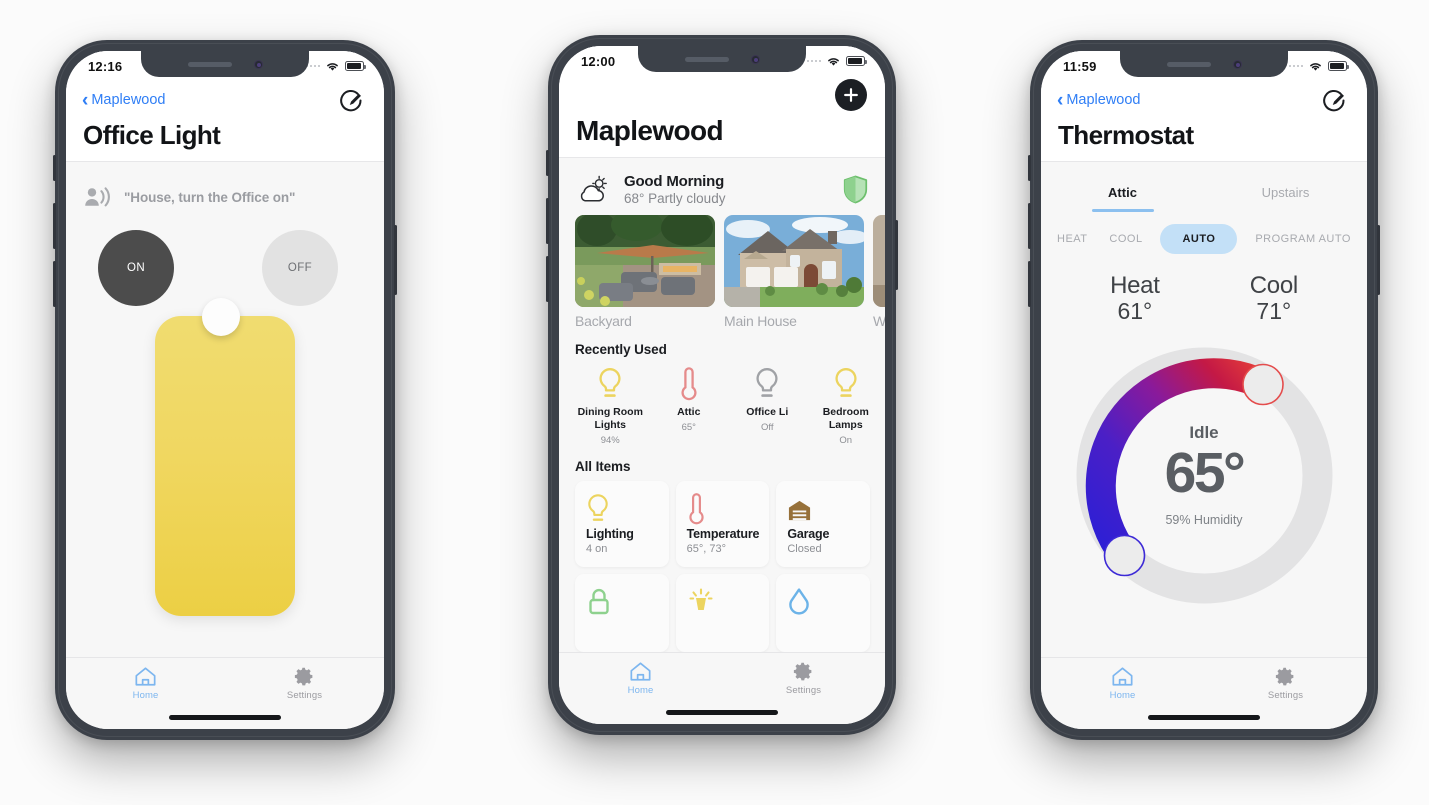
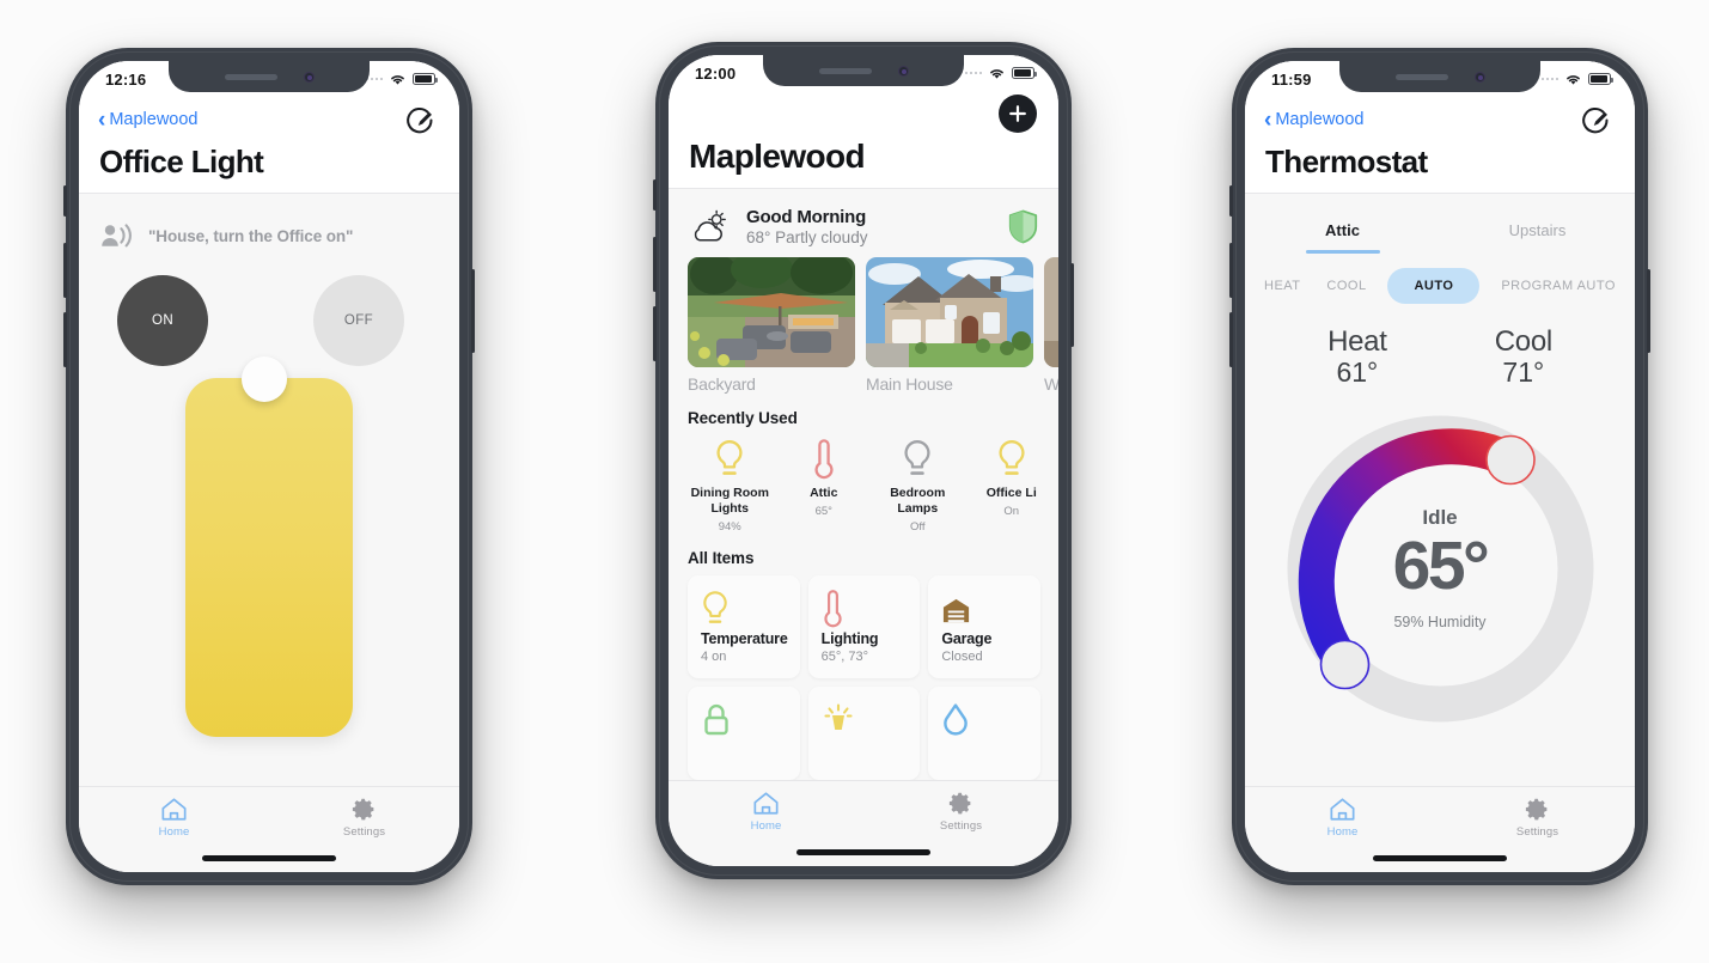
  12:16
  ‹
  Maplewood
  Office Light
  "House, turn the Office on"
  ON
  OFF
  Home
  Settings
  12:00
  Maplewood
  Good Morning
  68° Partly cloudy
  Backyard
  Main House
  W
  Recently Used
  Dining Room Lights
  94%
  Attic
  65°
- Office Li
+ Bedroom Lamps
  Off
- Bedroom Lamps
+ Office Li
  On
  All Items
- Lighting
+ Temperature
  4 on
- Temperature
+ Lighting
  65°, 73°
  Garage
  Closed
  Home
  Settings
  11:59
  ‹
  Maplewood
  Thermostat
  Attic
  Upstairs
  HEAT
  COOL
  AUTO
  PROGRAM AUTO
  Heat
  61°
  Cool
  71°
  Idle
  65°
  59% Humidity
  Home
  Settings
